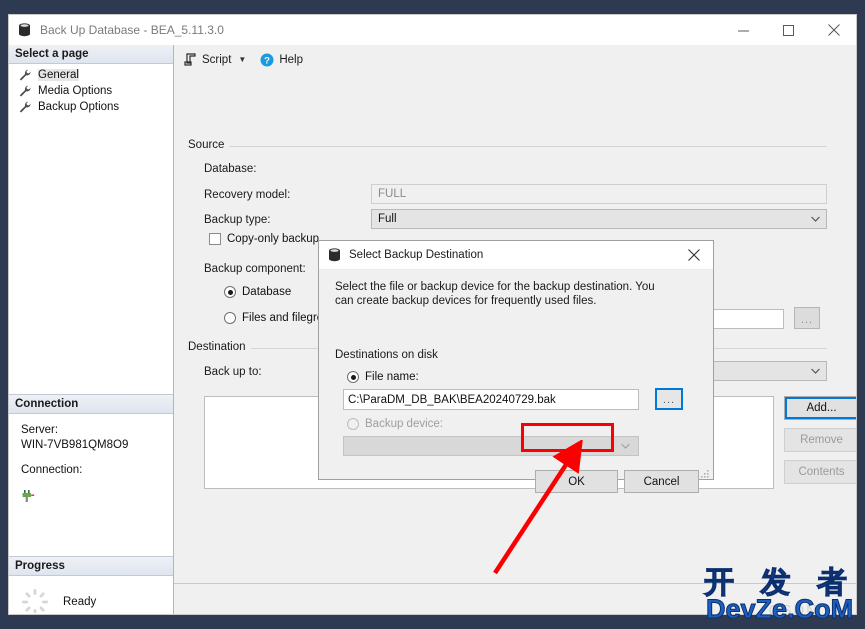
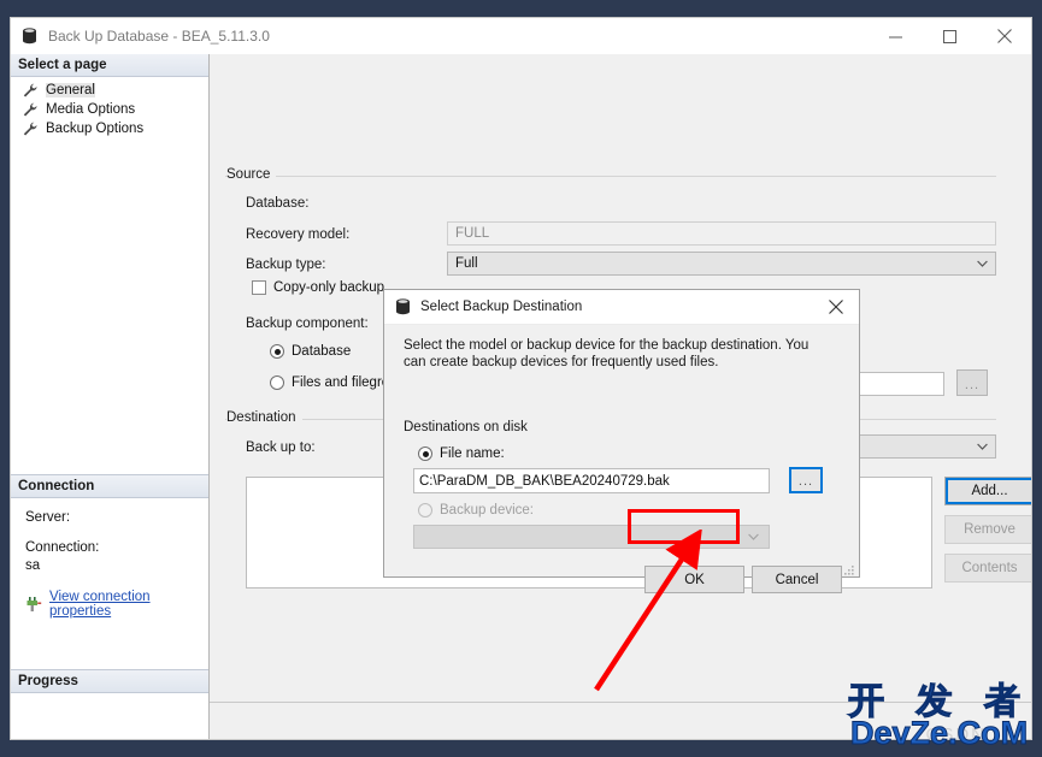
  Back Up Database - BEA_5.11.3.0
  Select a page
  General
  Media Options
  Backup Options
  Connection
  Server:
- WIN-7VB981QM8O9
  Connection:
+ sa
+ View connection properties
  Progress
- Ready
- Script
- ▼
- ?
- Help
  Source
  Database:
  Recovery model:
  FULL
  Backup type:
  Full
  Copy-only backup
  Backup component:
  Database
  Files and filegr
  ...
  Destination
  Back up to:
  Add...
  Remove
  Contents
  Select Backup Destination
- Select the file or backup device for the backup destination. You can create backup devices for frequently used files.
+ Select the model or backup device for the backup destination. You can create backup devices for frequently used files.
  Destinations on disk
  File name:
  C:\ParaDM_DB_BAK\BEA20240729.bak
  ...
  Backup device:
  OK
  Cancel
  CSDN
  开 发 者
  DevZe.CoM
